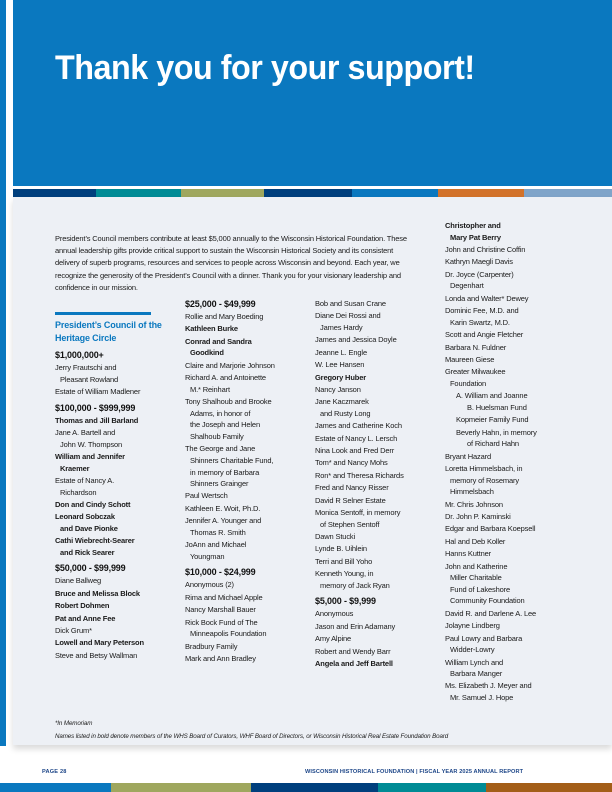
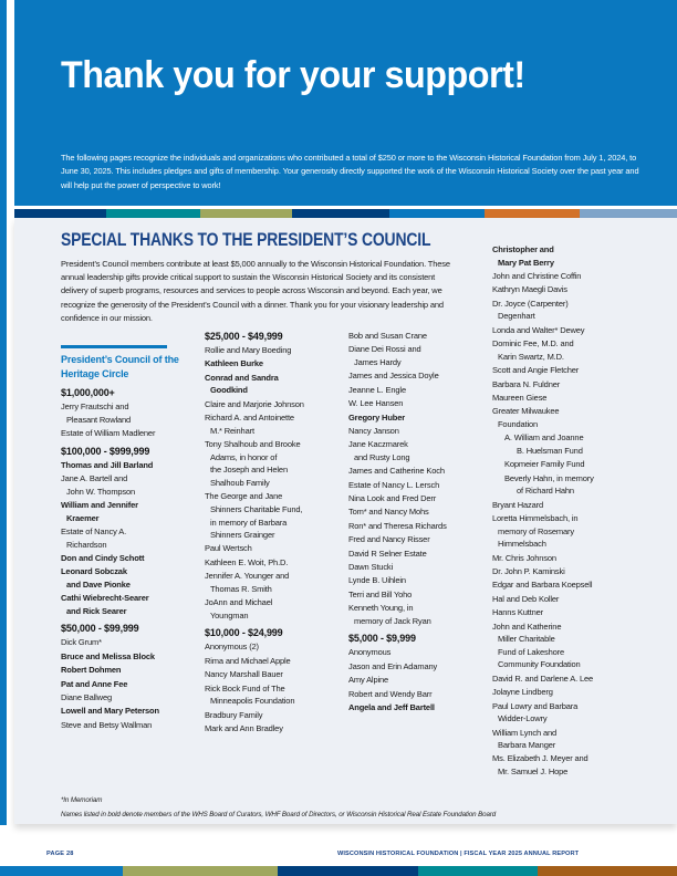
  Thank you for your support!
+ The following pages recognize the individuals and organizations who contributed a total of $250 or more to the Wisconsin Historical Foundation from July 1, 2024, to June 30, 2025. This includes pledges and gifts of membership. Your generosity directly supported the work of the Wisconsin Historical Society over the past year and will help put the power of perspective to work!
+ SPECIAL THANKS TO THE PRESIDENT’S COUNCIL
  President’s Council members contribute at least $5,000 annually to the Wisconsin Historical Foundation. These annual leadership gifts provide critical support to sustain the Wisconsin Historical Society and its consistent delivery of superb programs, resources and services to people across Wisconsin and beyond. Each year, we recognize the generosity of the President’s Council with a dinner. Thank you for your visionary leadership and confidence in our mission.
  President’s Council of the Heritage Circle
  $1,000,000+
  Jerry Frautschi and
  Pleasant Rowland
  Estate of William Madlener
  $100,000 - $999,999
  Thomas and Jill Barland
  Jane A. Bartell and
  John W. Thompson
  William and Jennifer
  Kraemer
  Estate of Nancy A.
  Richardson
  Don and Cindy Schott
  Leonard Sobczak
  and Dave Pionke
  Cathi Wiebrecht-Searer
  and Rick Searer
  $50,000 - $99,999
- Diane Ballweg
+ Dick Grum*
  Bruce and Melissa Block
  Robert Dohmen
  Pat and Anne Fee
- Dick Grum*
+ Diane Ballweg
  Lowell and Mary Peterson
  Steve and Betsy Wallman
  $25,000 - $49,999
  Rollie and Mary Boeding
  Kathleen Burke
  Conrad and Sandra
  Goodkind
  Claire and Marjorie Johnson
  Richard A. and Antoinette
  M.* Reinhart
  Tony Shalhoub and Brooke
  Adams, in honor of
  the Joseph and Helen
  Shalhoub Family
  The George and Jane
  Shinners Charitable Fund,
  in memory of Barbara
  Shinners Grainger
  Paul Wertsch
  Kathleen E. Woit, Ph.D.
  Jennifer A. Younger and
  Thomas R. Smith
  JoAnn and Michael
  Youngman
  $10,000 - $24,999
  Anonymous (2)
  Rima and Michael Apple
  Nancy Marshall Bauer
  Rick Bock Fund of The
  Minneapolis Foundation
  Bradbury Family
  Mark and Ann Bradley
  Bob and Susan Crane
  Diane Dei Rossi and
  James Hardy
  James and Jessica Doyle
  Jeanne L. Engle
  W. Lee Hansen
  Gregory Huber
  Nancy Janson
  Jane Kaczmarek
  and Rusty Long
  James and Catherine Koch
  Estate of Nancy L. Lersch
  Nina Look and Fred Derr
  Tom* and Nancy Mohs
  Ron* and Theresa Richards
  Fred and Nancy Risser
  David R Selner Estate
- Monica Sentoff, in memory
- of Stephen Sentoff
  Dawn Stucki
  Lynde B. Uihlein
  Terri and Bill Yoho
  Kenneth Young, in
  memory of Jack Ryan
  $5,000 - $9,999
  Anonymous
  Jason and Erin Adamany
  Amy Alpine
  Robert and Wendy Barr
  Angela and Jeff Bartell
  Christopher and
  Mary Pat Berry
  John and Christine Coffin
  Kathryn Maegli Davis
  Dr. Joyce (Carpenter)
  Degenhart
  Londa and Walter* Dewey
  Dominic Fee, M.D. and
  Karin Swartz, M.D.
  Scott and Angie Fletcher
  Barbara N. Fuldner
  Maureen Giese
  Greater Milwaukee
  Foundation
  A. William and Joanne
  B. Huelsman Fund
  Kopmeier Family Fund
  Beverly Hahn, in memory
  of Richard Hahn
  Bryant Hazard
  Loretta Himmelsbach, in
  memory of Rosemary
  Himmelsbach
  Mr. Chris Johnson
  Dr. John P. Kaminski
  Edgar and Barbara Koepsell
  Hal and Deb Koller
  Hanns Kuttner
  John and Katherine
  Miller Charitable
  Fund of Lakeshore
  Community Foundation
  David R. and Darlene A. Lee
  Jolayne Lindberg
  Paul Lowry and Barbara
  Widder-Lowry
  William Lynch and
  Barbara Manger
  Ms. Elizabeth J. Meyer and
  Mr. Samuel J. Hope
